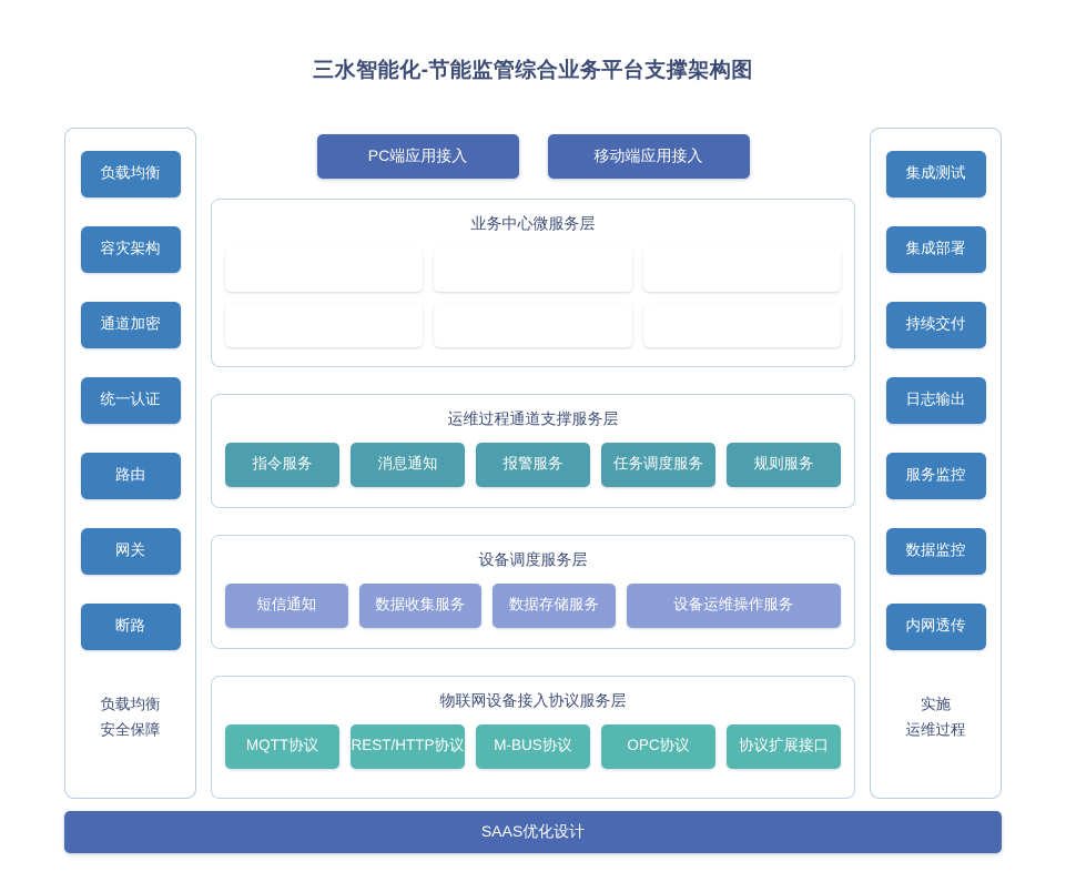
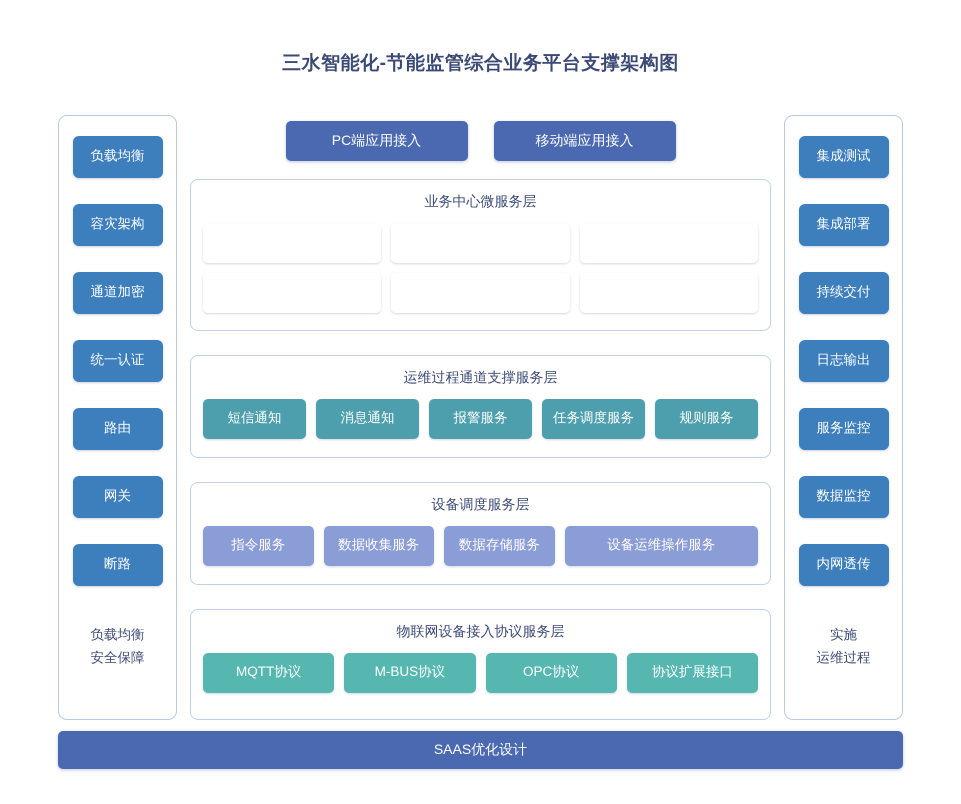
  三水智能化-节能监管综合业务平台支撑架构图
  负载均衡
  容灾架构
  通道加密
  统一认证
  路由
  网关
  断路
  负载均衡
  安全保障
  集成测试
  集成部署
  持续交付
  日志输出
  服务监控
  数据监控
  内网透传
  实施
  运维过程
  PC端应用接入
  移动端应用接入
  业务中心微服务层
  运维过程通道支撑服务层
- 指令服务
+ 短信通知
  消息通知
  报警服务
  任务调度服务
  规则服务
  设备调度服务层
- 短信通知
+ 指令服务
  数据收集服务
  数据存储服务
  设备运维操作服务
  物联网设备接入协议服务层
  MQTT协议
- REST/HTTP协议
  M-BUS协议
  OPC协议
  协议扩展接口
  SAAS优化设计
